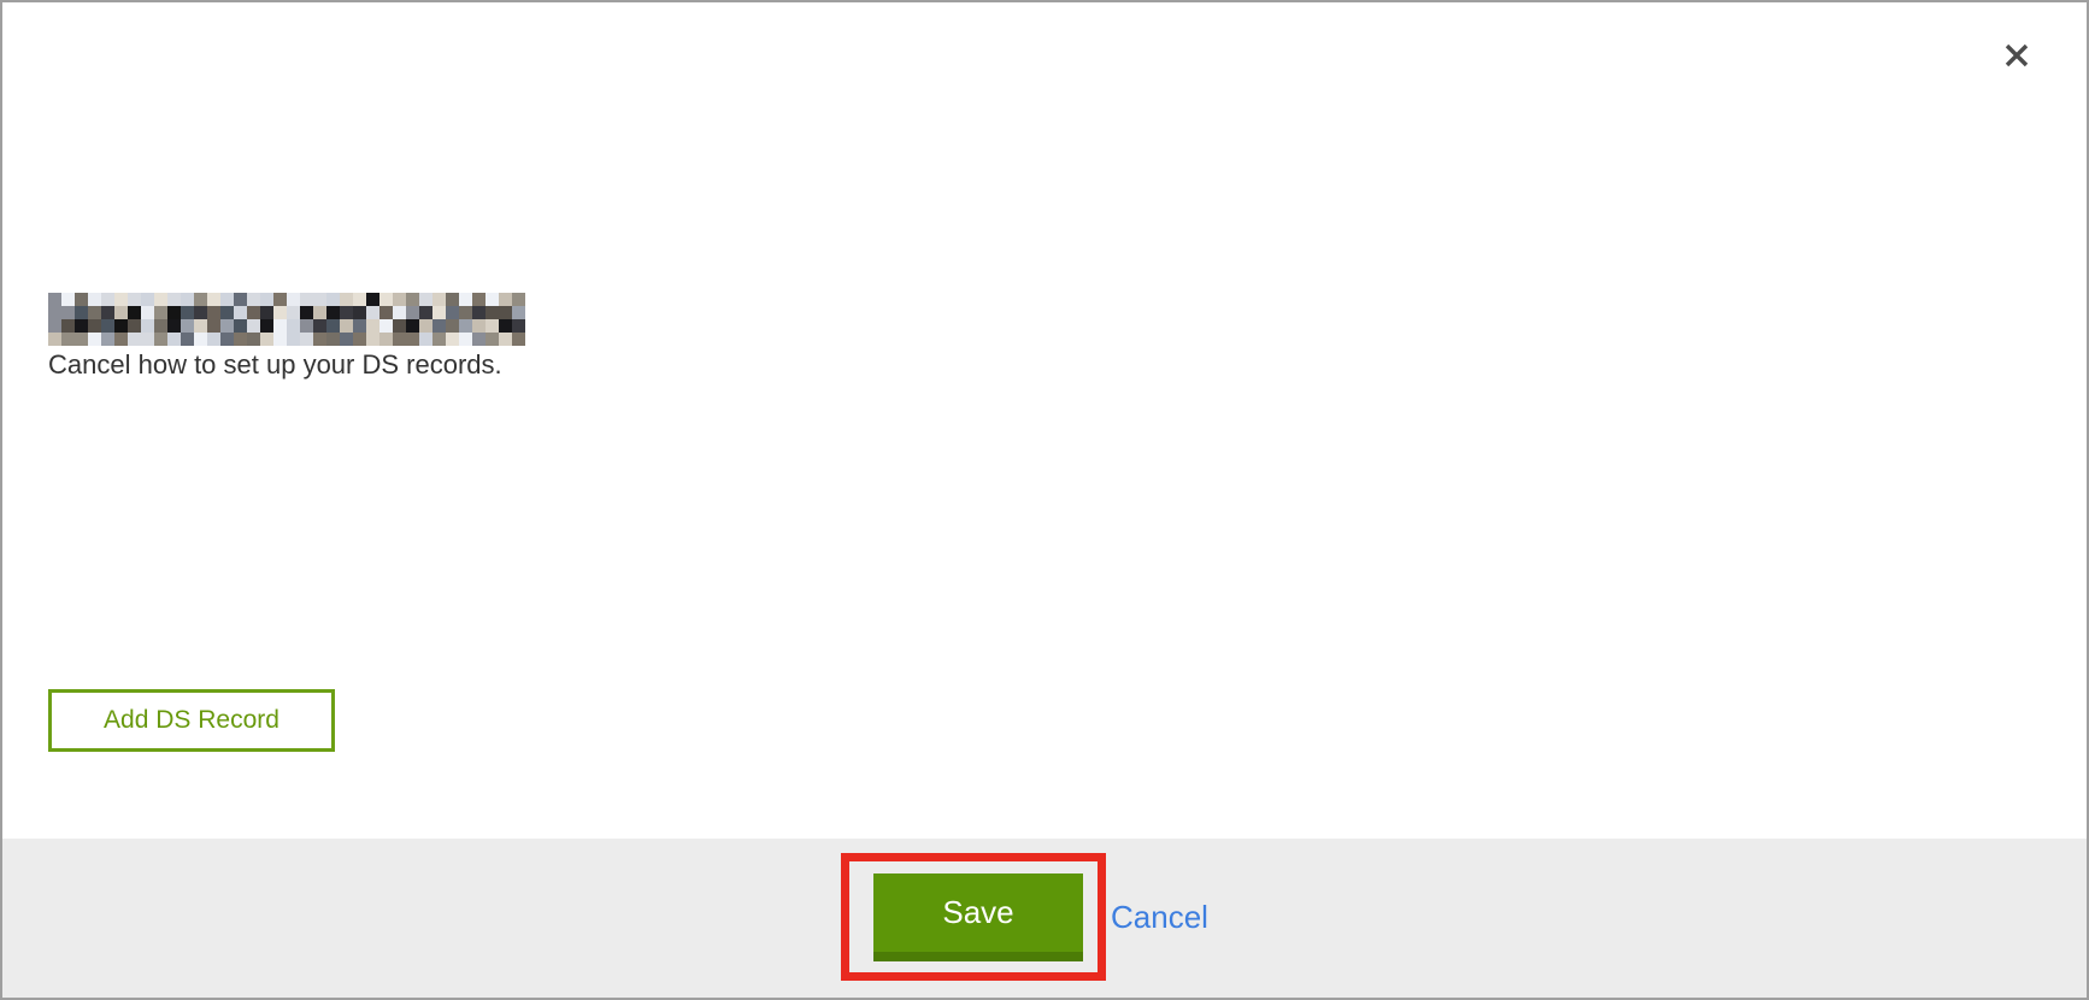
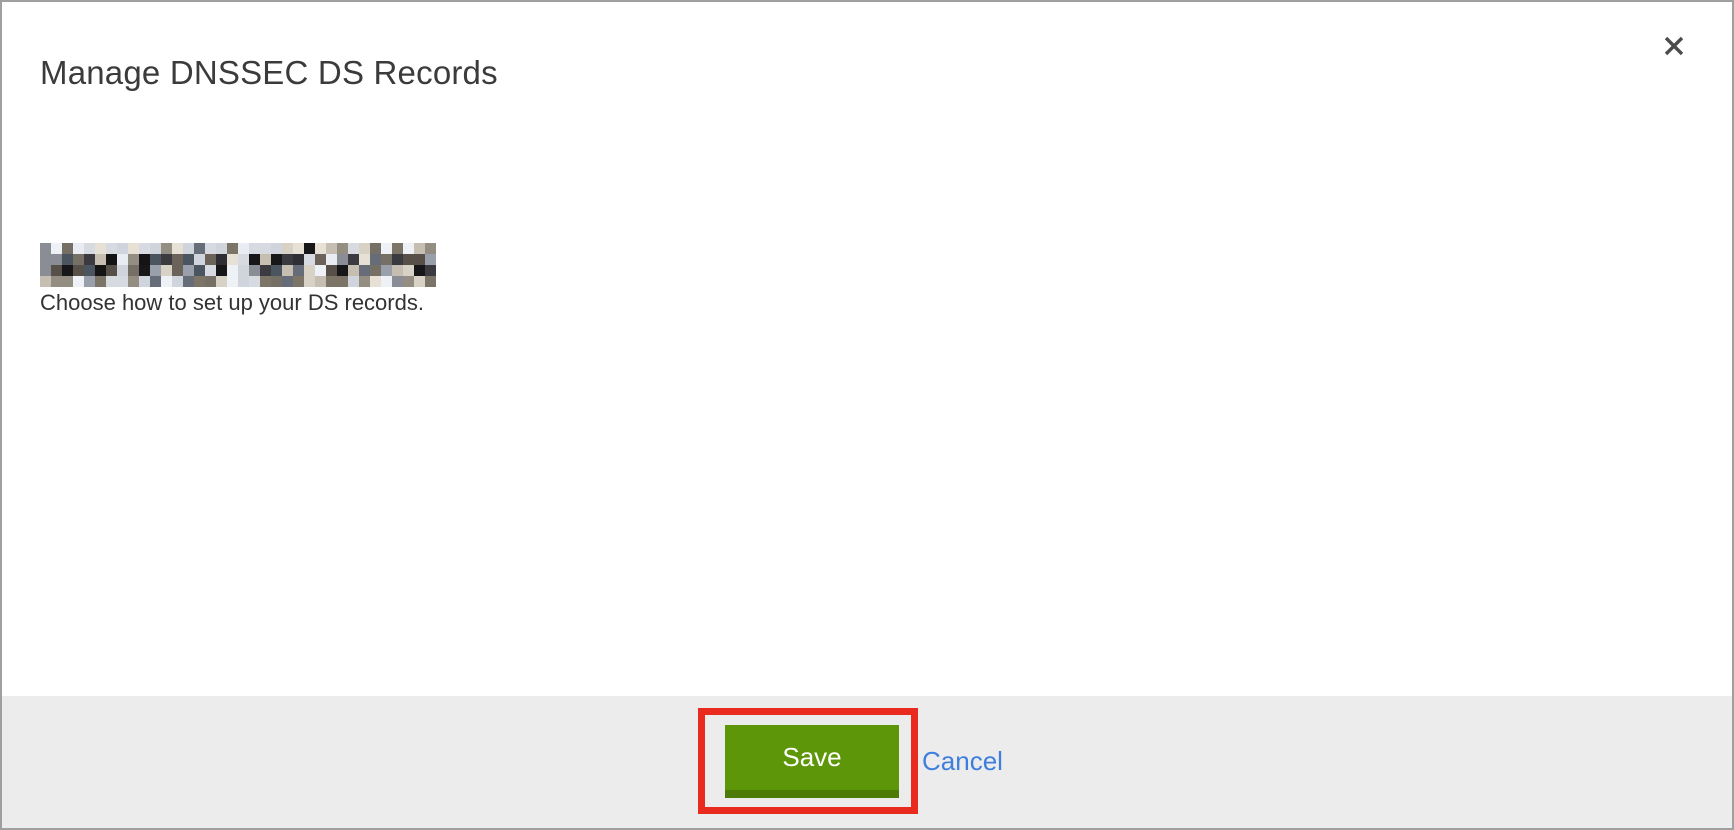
+ Manage DNSSEC DS Records
- Cancel how to set up your DS records.
+ Choose how to set up your DS records.
- Add DS Record
  Save
  Cancel
